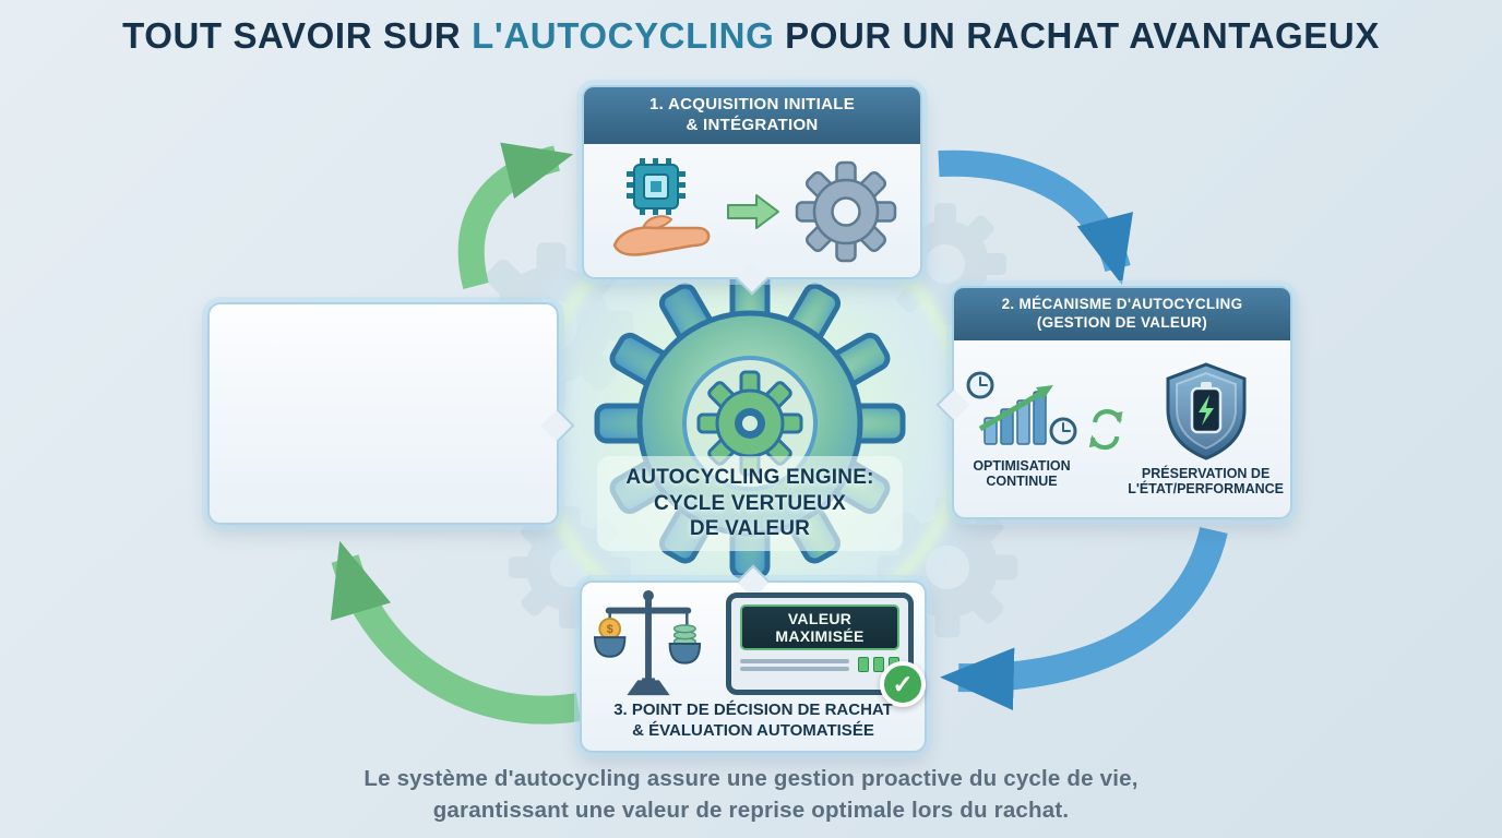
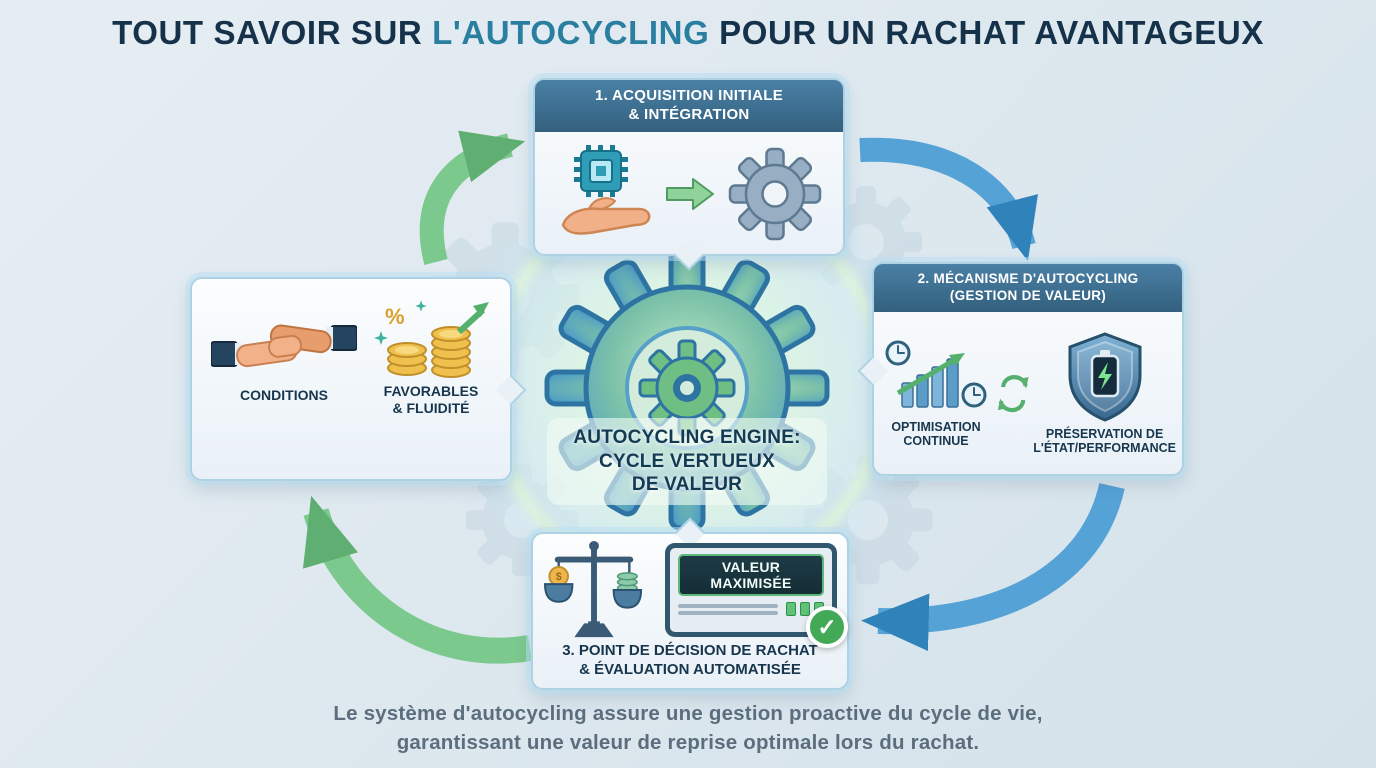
  AUTOCYCLING ENGINE:
  CYCLE VERTUEUX
  DE VALEUR
  TOUT SAVOIR SUR L'AUTOCYCLING POUR UN RACHAT AVANTAGEUX
  1. ACQUISITION INITIALE
  & INTÉGRATION
  2. MÉCANISME D'AUTOCYCLING
  (GESTION DE VALEUR)
  OPTIMISATION
  CONTINUE
  PRÉSERVATION DE
  L'ÉTAT/PERFORMANCE
  $
  VALEUR
  MAXIMISÉE
  ✓
  3. POINT DE DÉCISION DE RACHAT
  & ÉVALUATION AUTOMATISÉE
+ CONDITIONS
+ %
+ FAVORABLES
+ & FLUIDITÉ
  Le système d'autocycling assure une gestion proactive du cycle de vie,
  garantissant une valeur de reprise optimale lors du rachat.
